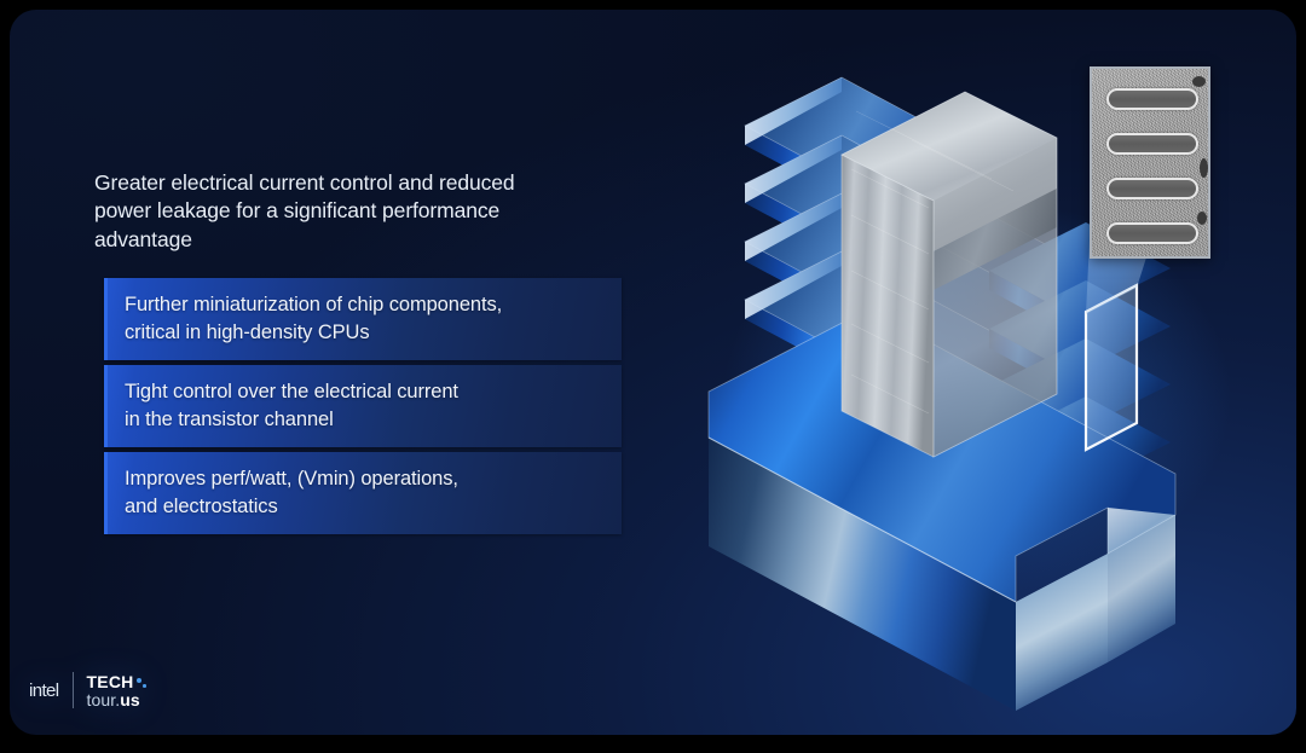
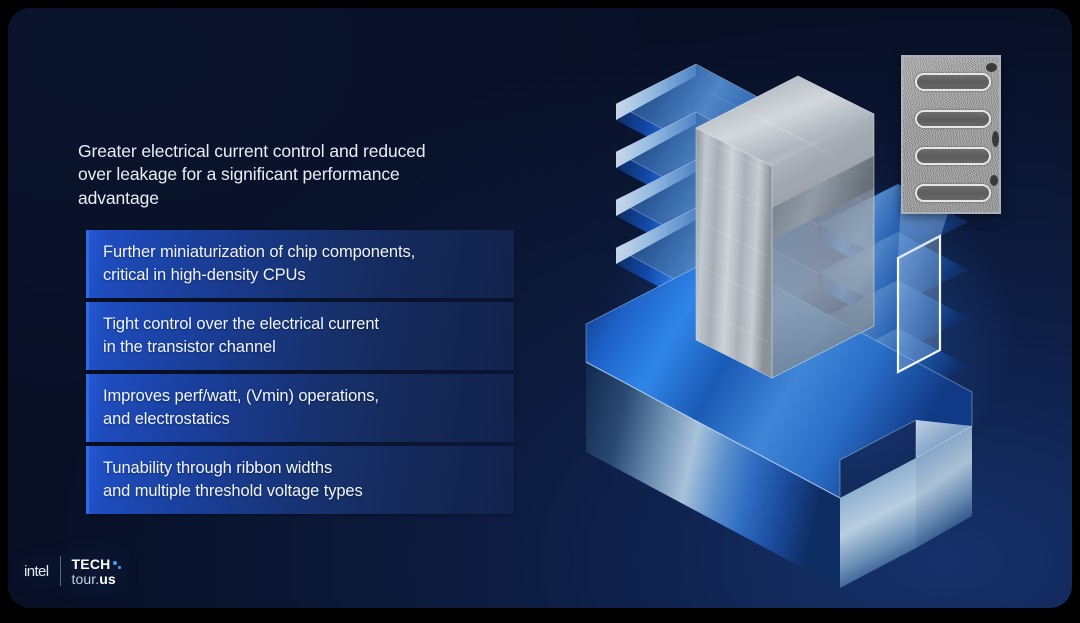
- Greater electrical current control and reduced power leakage for a significant performance advantage
+ Greater electrical current control and reduced over leakage for a significant performance advantage
  Further miniaturization of chip components,
  critical in high-density CPUs
  Tight control over the electrical current
  in the transistor channel
  Improves perf/watt, (Vmin) operations,
  and electrostatics
+ Tunability through ribbon widths
+ and multiple threshold voltage types
  intel
  TECH
  tour.us
